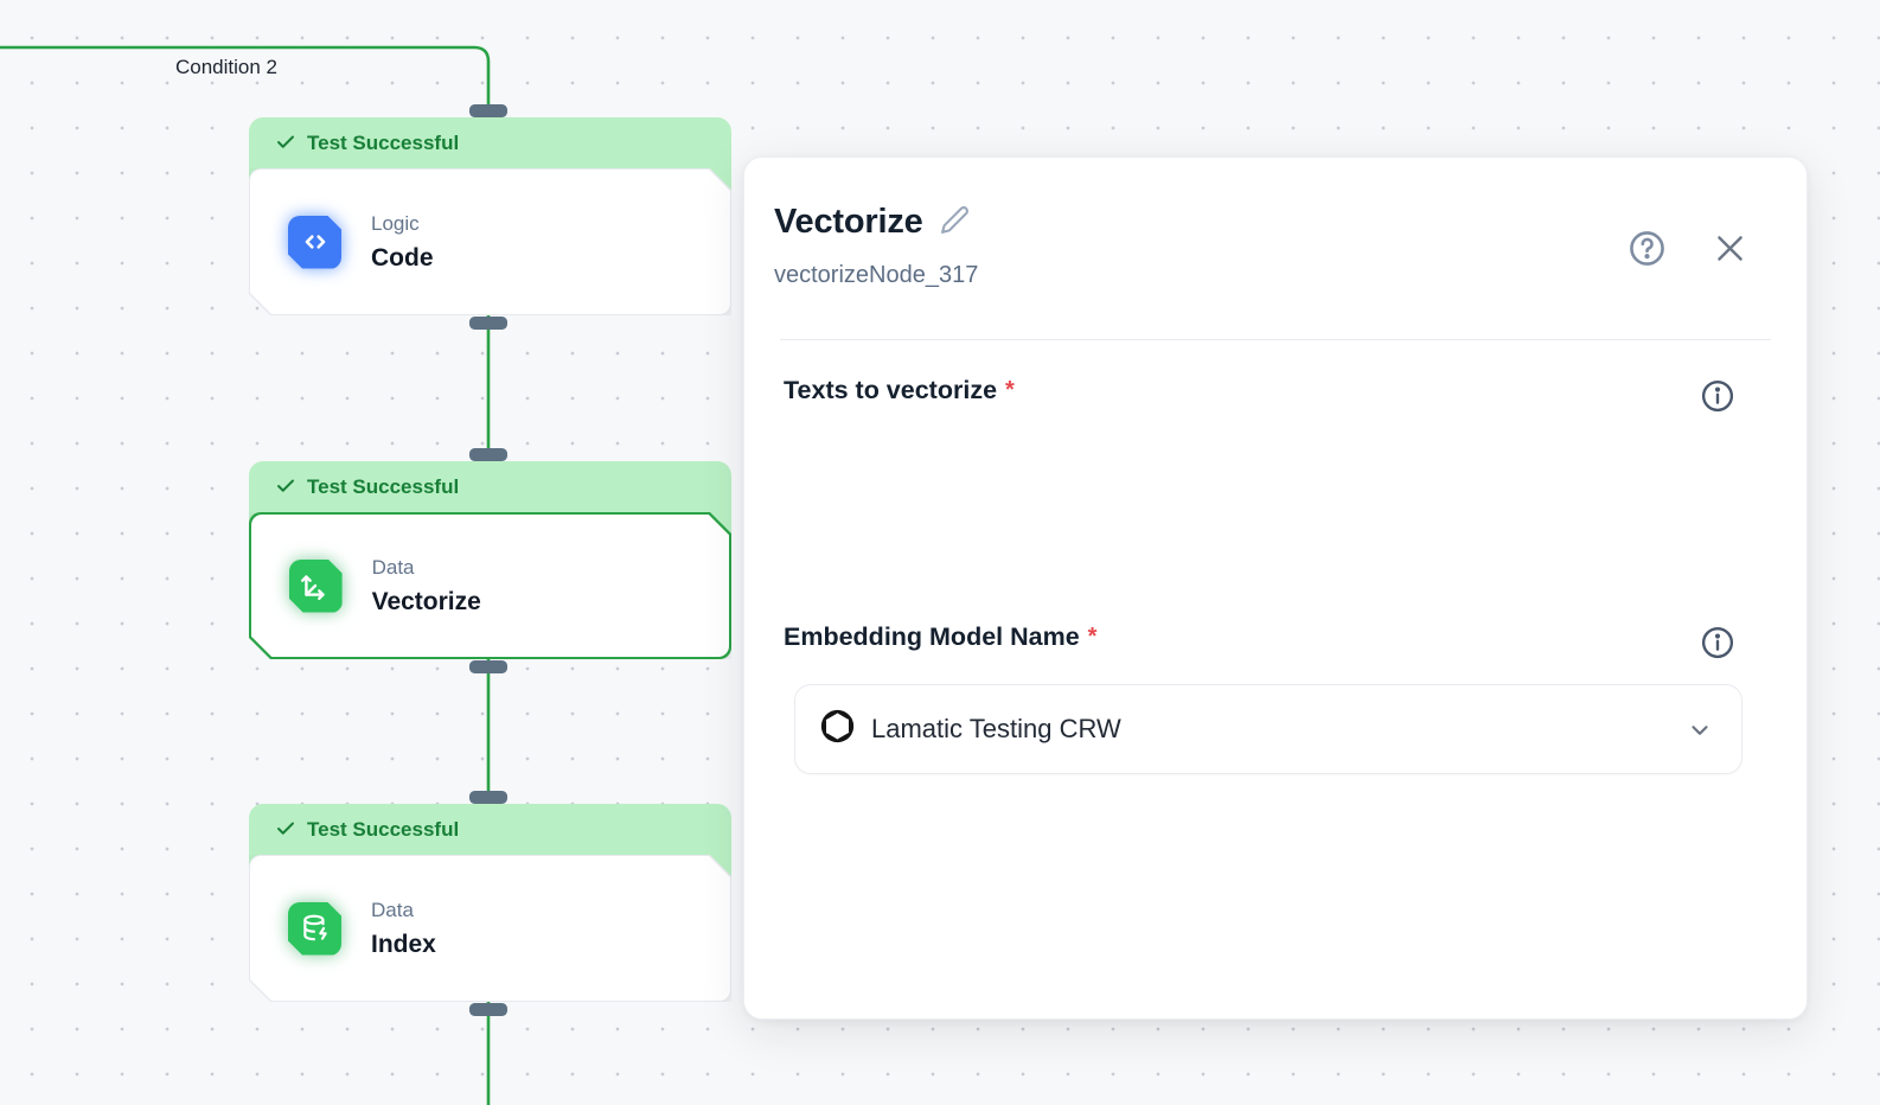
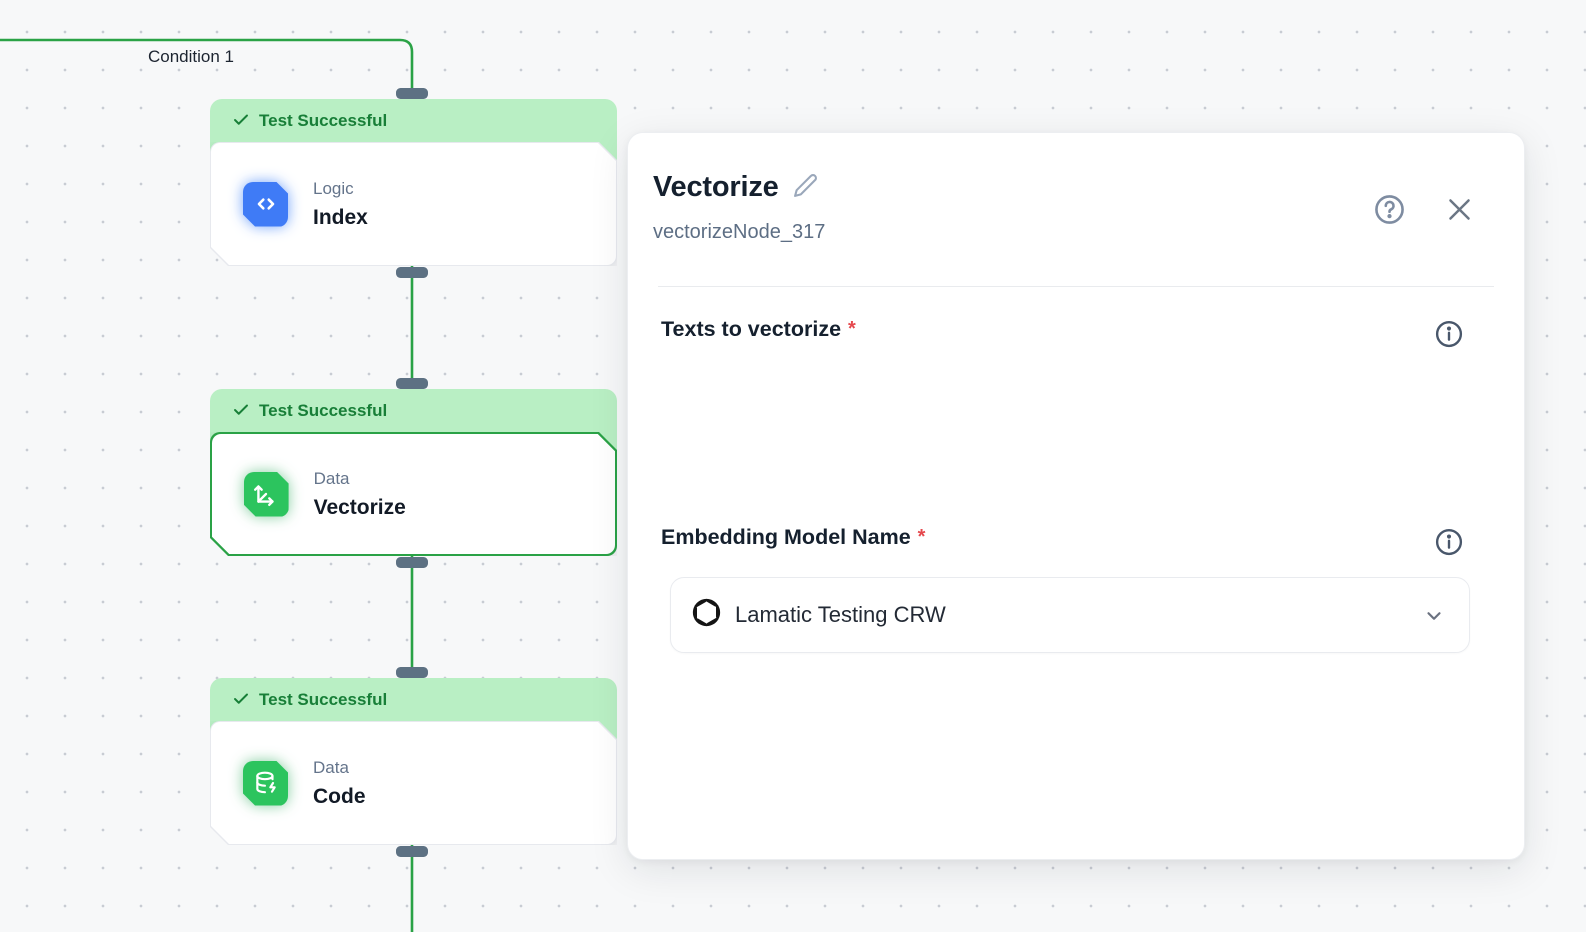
- Condition 2
+ Condition 1
  Test Successful
  Logic
- Code
+ Index
  Test Successful
  Data
  Vectorize
  Test Successful
  Data
- Index
+ Code
  Vectorize
  vectorizeNode_317
  Texts to vectorize
  *
  Embedding Model Name
  *
  Lamatic Testing CRW
